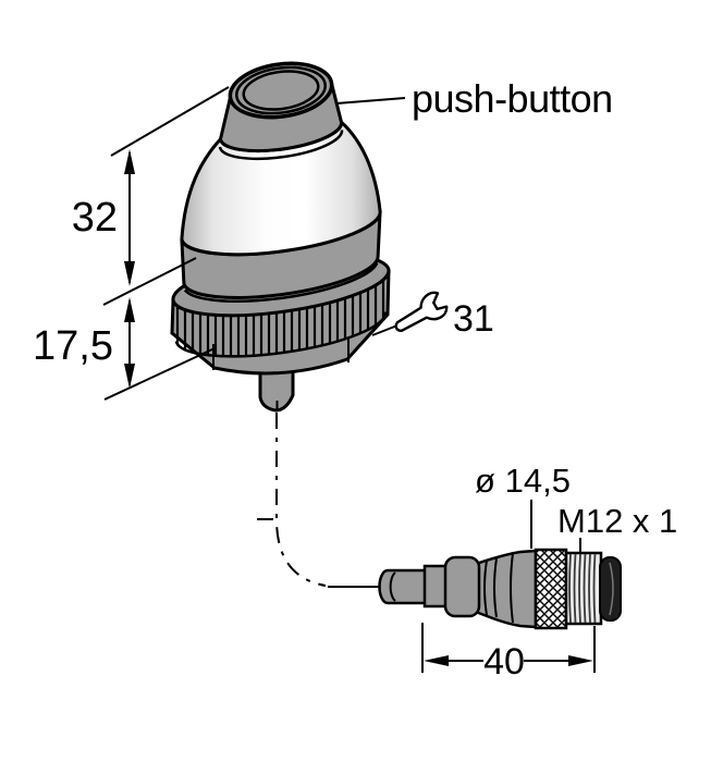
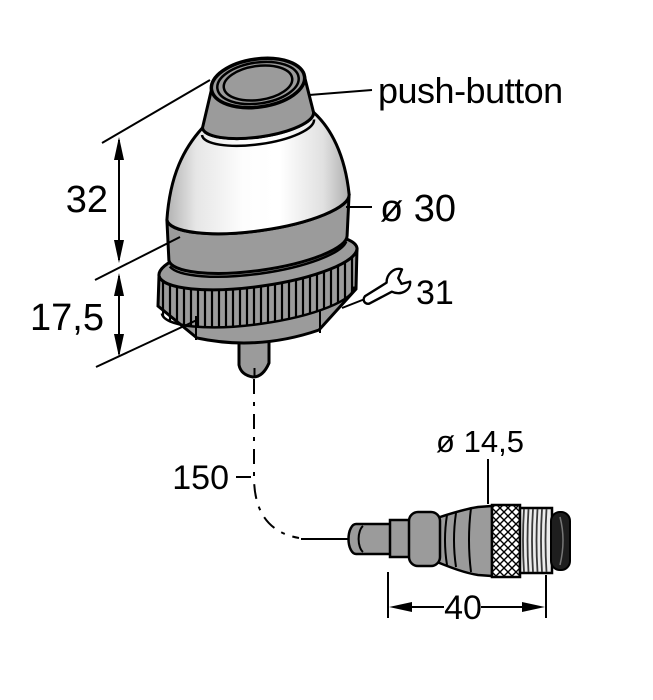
  32
  17,5
  push-button
+ ø 30
  31
+ 150
  ø 14,5
- M12 x 1
  40
